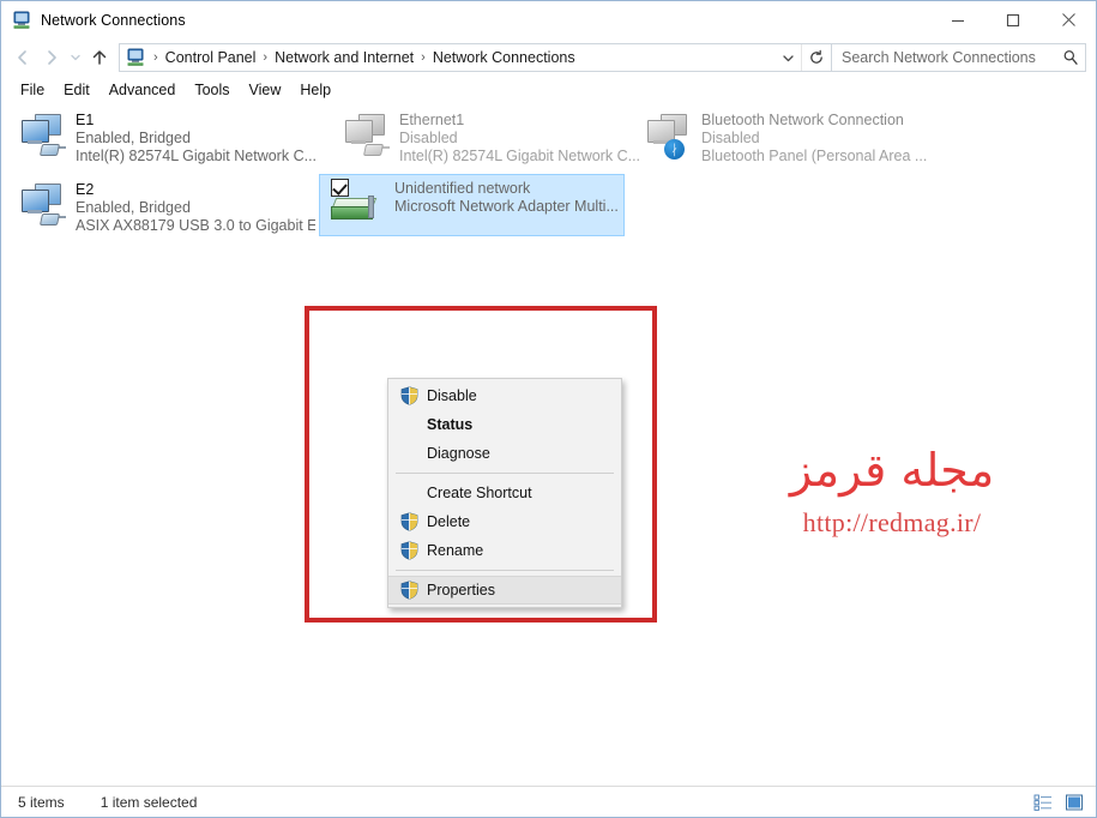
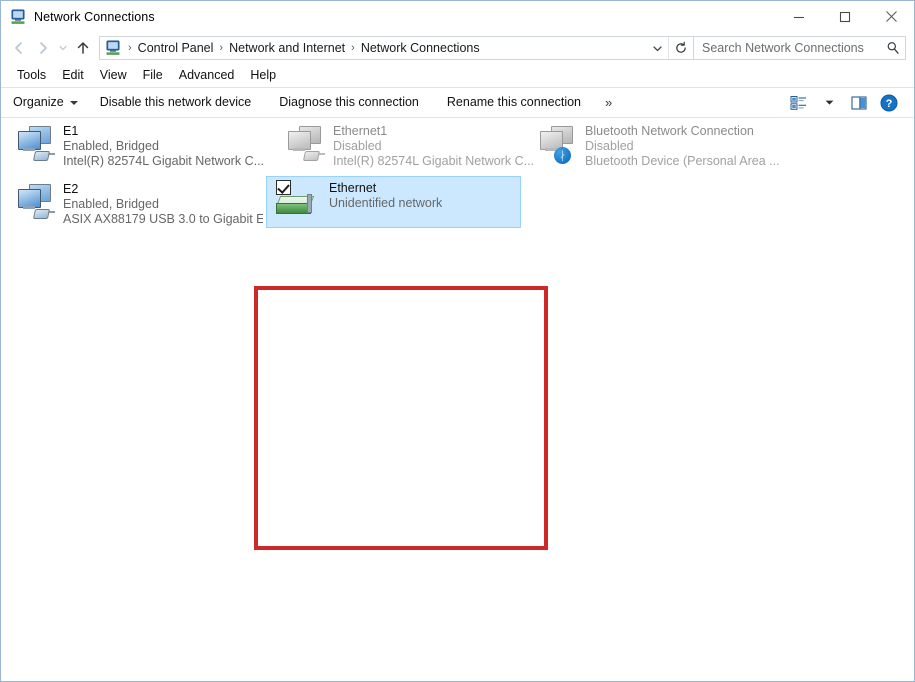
  Network Connections
  ›
  Control Panel
  ›
  Network and Internet
  ›
  Network Connections
  Search Network Connections
- File
+ Tools
  Edit
- Advanced
+ View
- Tools
+ File
- View
+ Advanced
  Help
+ Organize
+ Disable this network device
+ Diagnose this connection
+ Rename this connection
+ »
+ ?
  E1
  Enabled, Bridged
  Intel(R) 82574L Gigabit Network C...
  Ethernet1
  Disabled
  Intel(R) 82574L Gigabit Network C...
  ᛅ
  Bluetooth Network Connection
  Disabled
- Bluetooth Panel (Personal Area ...
+ Bluetooth Device (Personal Area ...
  E2
  Enabled, Bridged
  ASIX AX88179 USB 3.0 to Gigabit E
+ Ethernet
  Unidentified network
- Microsoft Network Adapter Multi...
- Disable
- Status
- Diagnose
- Create Shortcut
- Delete
- Rename
- Properties
- مجله قرمز
- http://redmag.ir/
- 5 items
- 1 item selected
